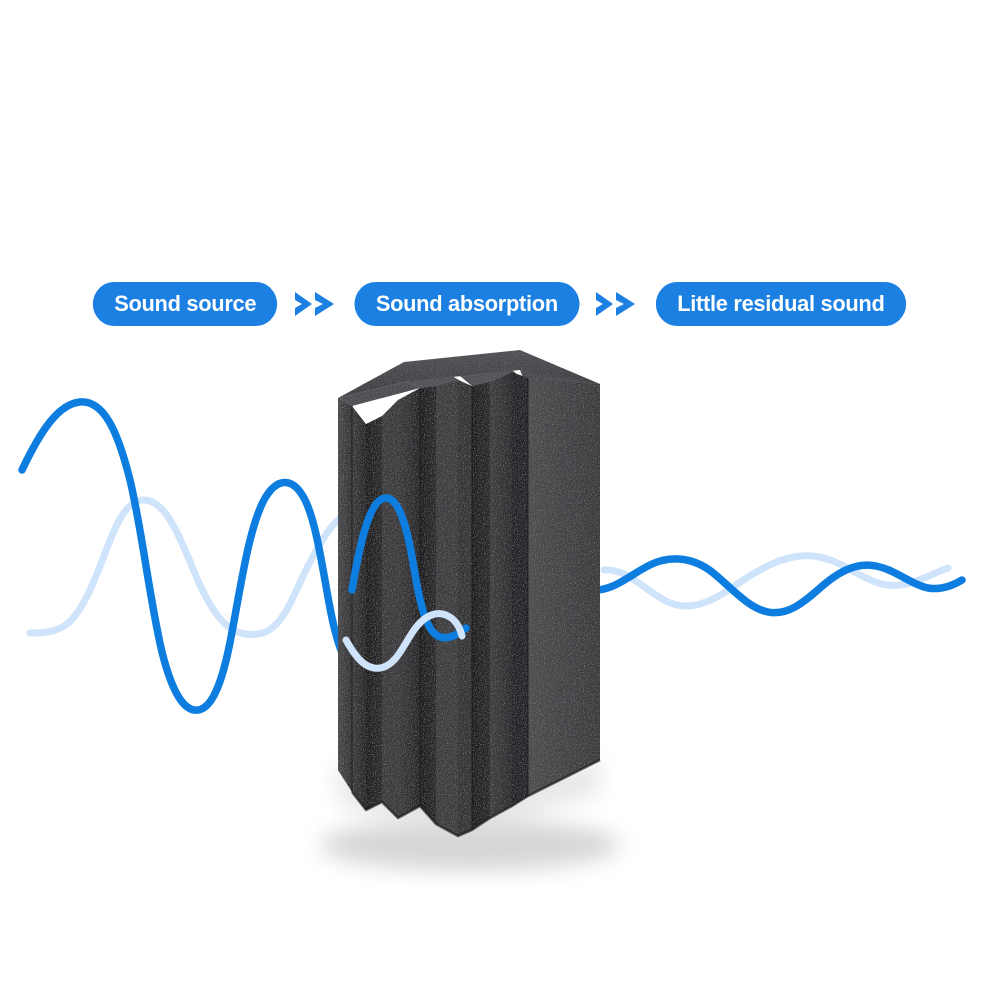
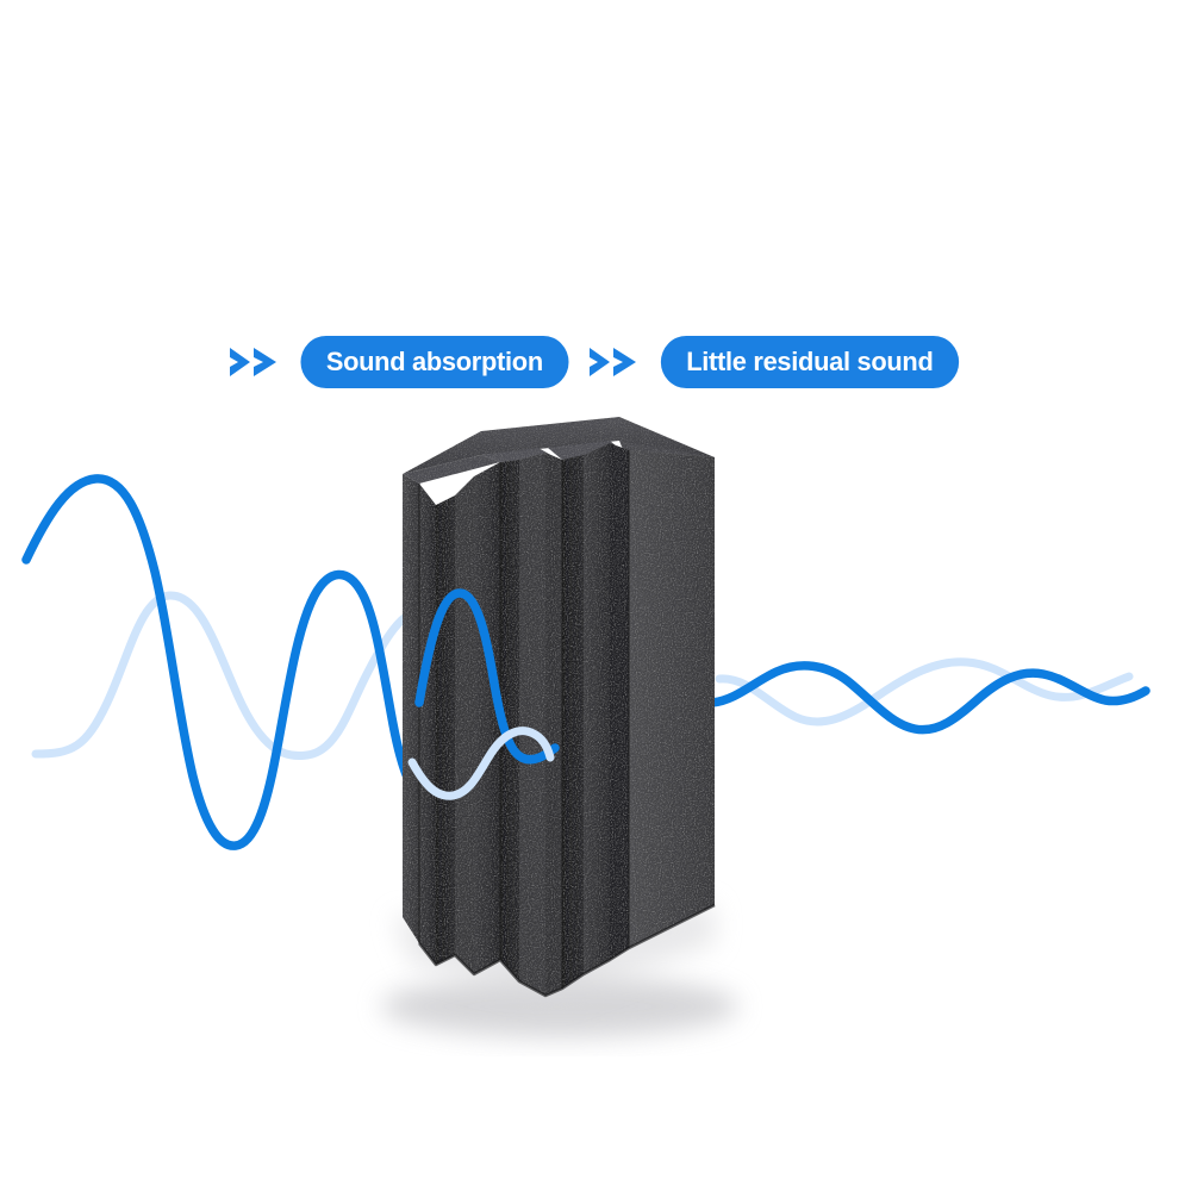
- Sound source
  Sound absorption
  Little residual sound
